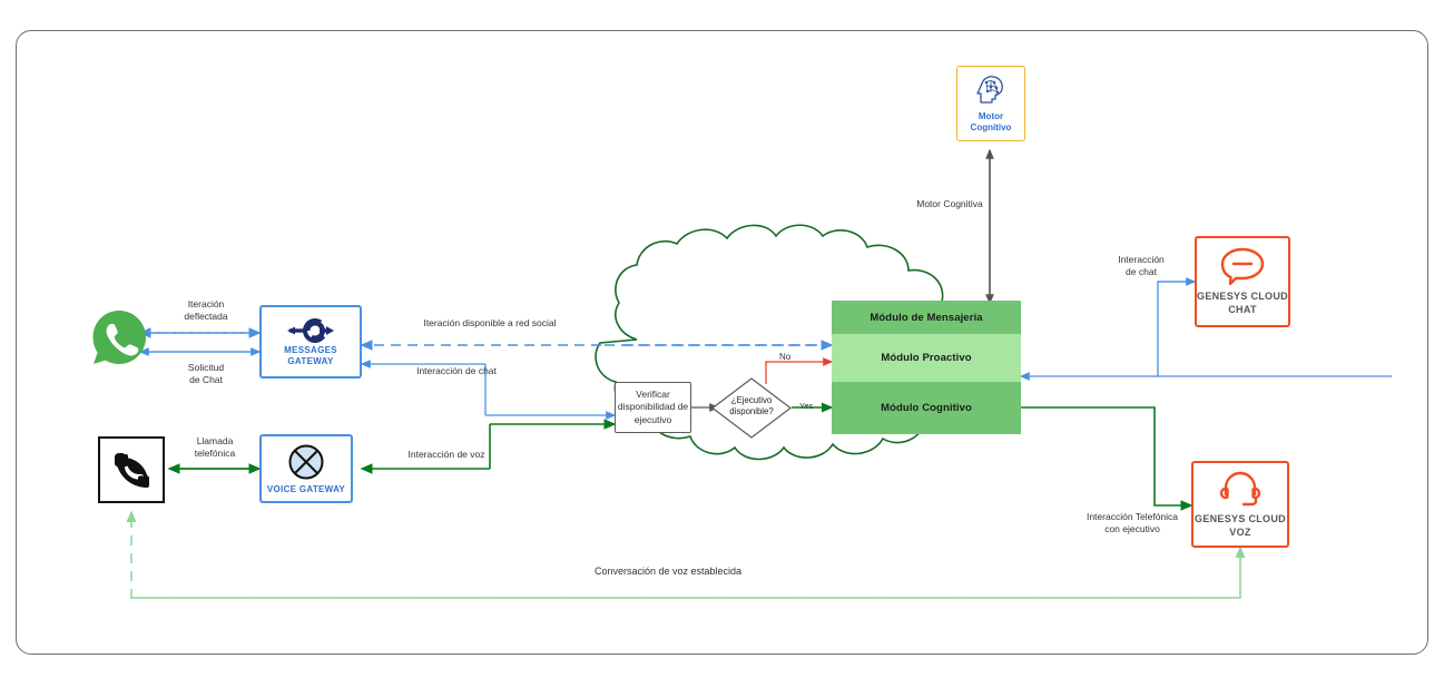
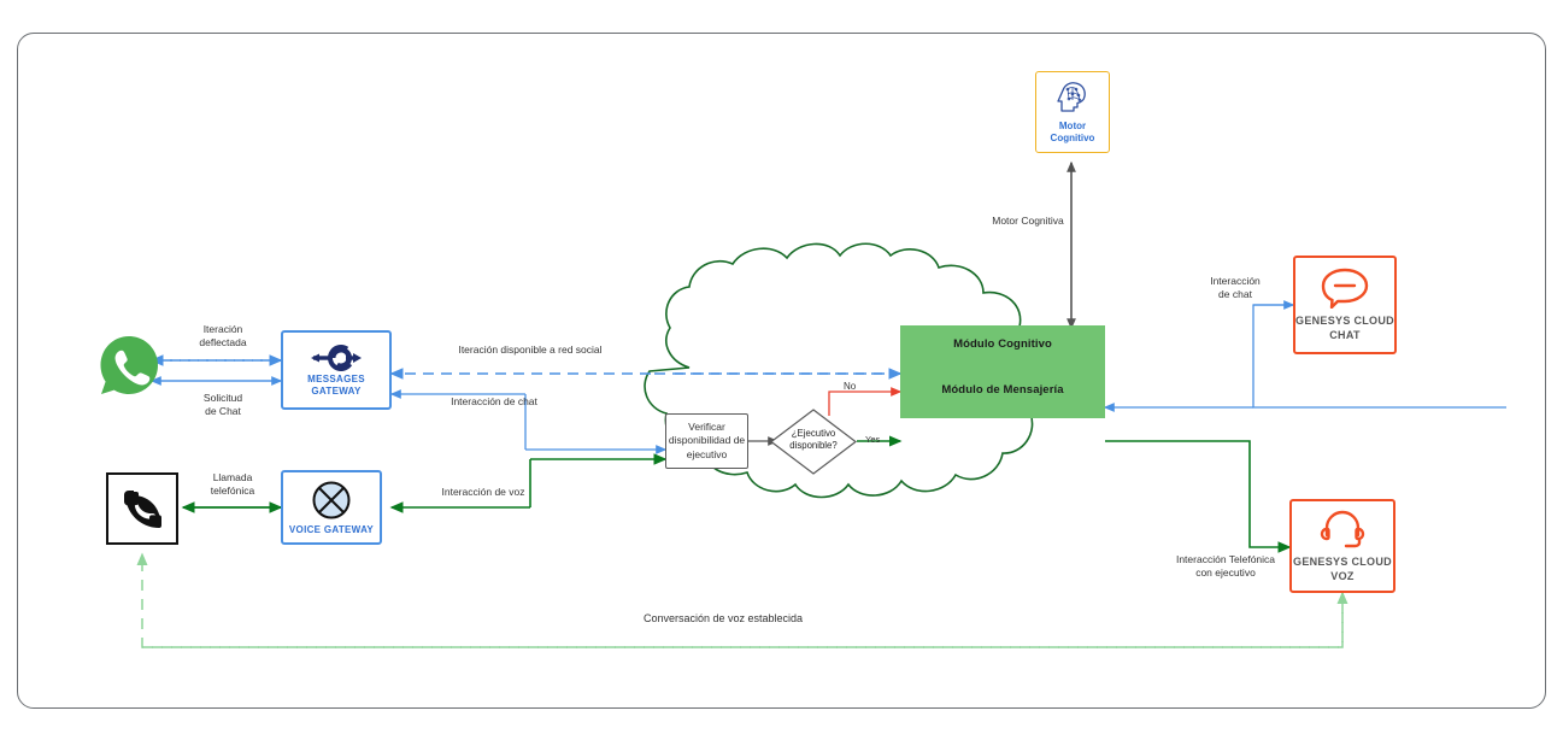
  MESSAGES
  GATEWAY
  VOICE GATEWAY
  Verificar disponibilidad de ejecutivo
  ¿Ejecutivo
  disponible?
  No
  Yes
- Módulo de Mensajería
+ Módulo Cognitivo
- Módulo Proactivo
- Módulo Cognitivo
+ Módulo de Mensajería
  Motor
  Cognitivo
  GENESYS CLOUD
  CHAT
  GENESYS CLOUD
  VOZ
  Iteración
  deflectada
  Solicitud
  de Chat
  Iteración disponible a red social
  Interacción de chat
  Llamada
  telefónica
  Interacción de voz
  Motor Cognitiva
  Interacción
  de chat
  Interacción Telefónica
  con ejecutivo
  Conversación de voz establecida
